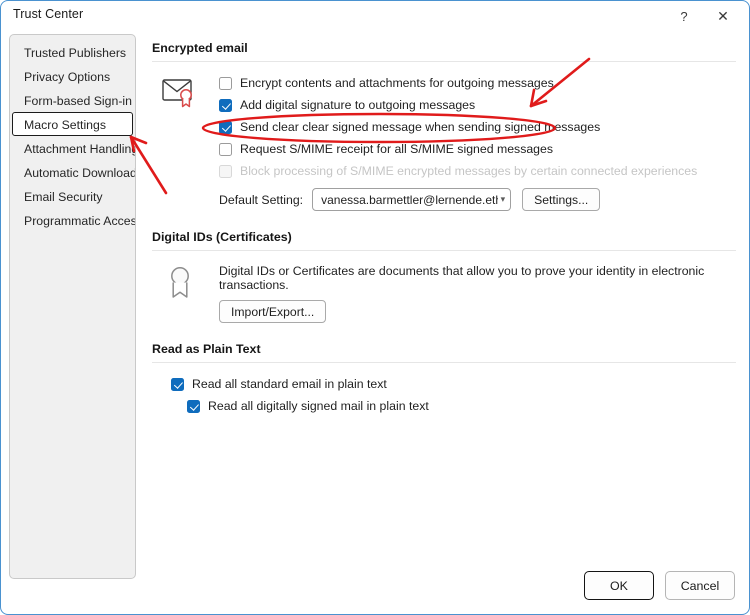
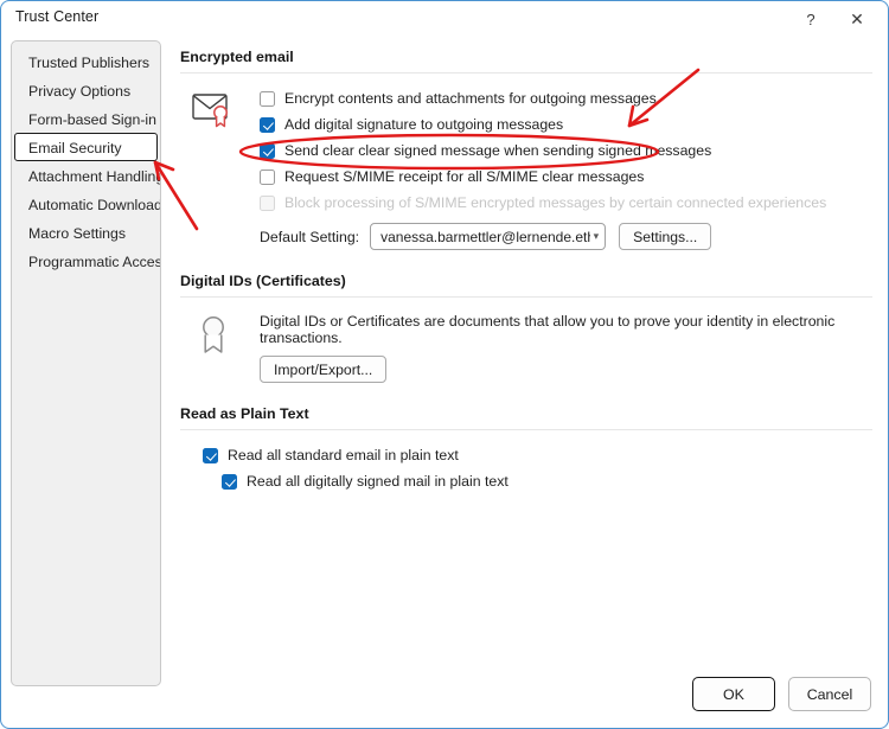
  Trust Center
  ?
  ✕
  Trusted Publishers
  Privacy Options
  Form-based Sign-in
- Macro Settings
+ Email Security
  Attachment Handlin
  Automatic Download
- Email Security
+ Macro Settings
  Programmatic Acces
  Encrypted email
  Encrypt contents and attachments for outgoing messages
  Add digital signature to outgoing messages
  Send clear clear signed message when sending signed messages
- Request S/MIME receipt for all S/MIME signed messages
+ Request S/MIME receipt for all S/MIME clear messages
  Block processing of S/MIME encrypted messages by certain connected experiences
  Default Setting:
  vanessa.barmettler@lernende.et
  ▾
  Settings...
  Digital IDs (Certificates)
  Digital IDs or Certificates are documents that allow you to prove your identity in electronic transactions.
  Import/Export...
  Read as Plain Text
  Read all standard email in plain text
  Read all digitally signed mail in plain text
  OK
  Cancel
